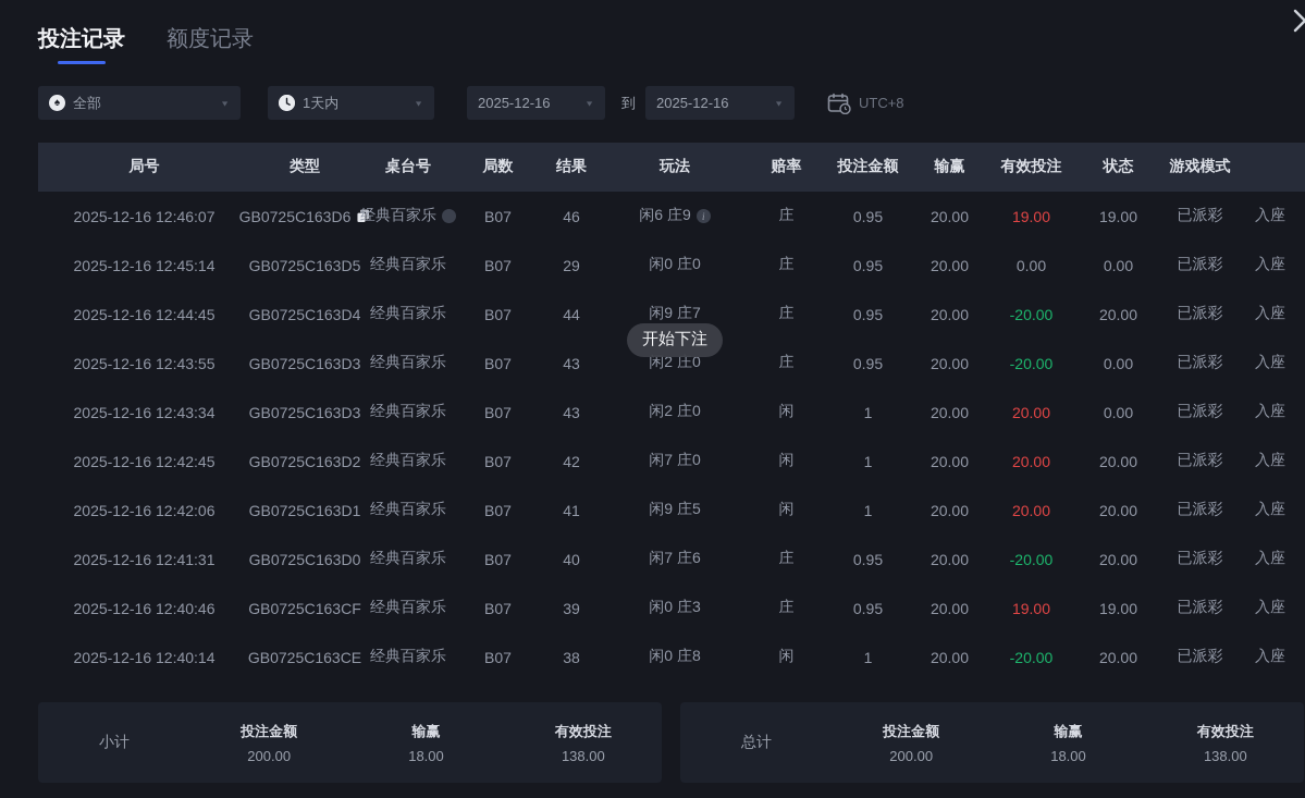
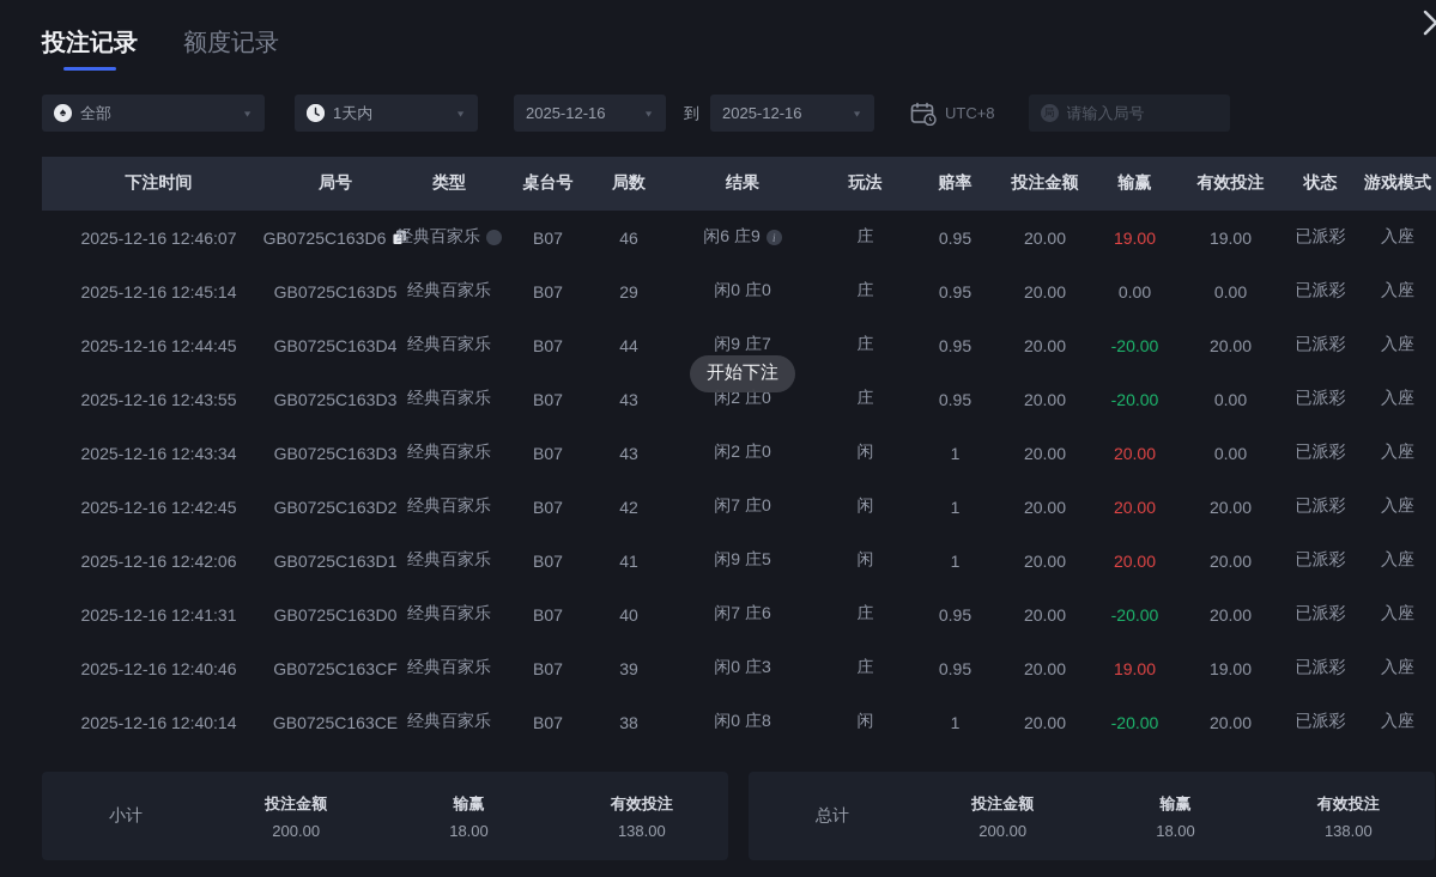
  投注记录
  额度记录
  ♠
  全部
  ▼
  1天内
  ▼
  2025-12-16
  ▼
  到
  2025-12-16
  ▼
  UTC+8
+ 局
+ 请输入局号
+ 下注时间
  局号
  类型
  桌台号
  局数
  结果
  玩法
  赔率
  投注金额
  输赢
  有效投注
  状态
  游戏模式
  2025-12-16 12:46:07
  GB0725C163D6
  经典百家乐
  B07
  46
  闲6 庄9
  i
  庄
  0.95
  20.00
  19.00
  19.00
  已派彩
  入座
  2025-12-16 12:45:14
  GB0725C163D5
  经典百家乐
  B07
  29
  闲0 庄0
  庄
  0.95
  20.00
  0.00
  0.00
  已派彩
  入座
  2025-12-16 12:44:45
  GB0725C163D4
  经典百家乐
  B07
  44
  闲9 庄7
  庄
  0.95
  20.00
  -20.00
  20.00
  已派彩
  入座
  2025-12-16 12:43:55
  GB0725C163D3
  经典百家乐
  B07
  43
  闲2 庄0
  庄
  0.95
  20.00
  -20.00
  0.00
  已派彩
  入座
  2025-12-16 12:43:34
  GB0725C163D3
  经典百家乐
  B07
  43
  闲2 庄0
  闲
  1
  20.00
  20.00
  0.00
  已派彩
  入座
  2025-12-16 12:42:45
  GB0725C163D2
  经典百家乐
  B07
  42
  闲7 庄0
  闲
  1
  20.00
  20.00
  20.00
  已派彩
  入座
  2025-12-16 12:42:06
  GB0725C163D1
  经典百家乐
  B07
  41
  闲9 庄5
  闲
  1
  20.00
  20.00
  20.00
  已派彩
  入座
  2025-12-16 12:41:31
  GB0725C163D0
  经典百家乐
  B07
  40
  闲7 庄6
  庄
  0.95
  20.00
  -20.00
  20.00
  已派彩
  入座
  2025-12-16 12:40:46
  GB0725C163CF
  经典百家乐
  B07
  39
  闲0 庄3
  庄
  0.95
  20.00
  19.00
  19.00
  已派彩
  入座
  2025-12-16 12:40:14
  GB0725C163CE
  经典百家乐
  B07
  38
  闲0 庄8
  闲
  1
  20.00
  -20.00
  20.00
  已派彩
  入座
  开始下注
  小计
  投注金额
  200.00
  输赢
  18.00
  有效投注
  138.00
  总计
  投注金额
  200.00
  输赢
  18.00
  有效投注
  138.00
